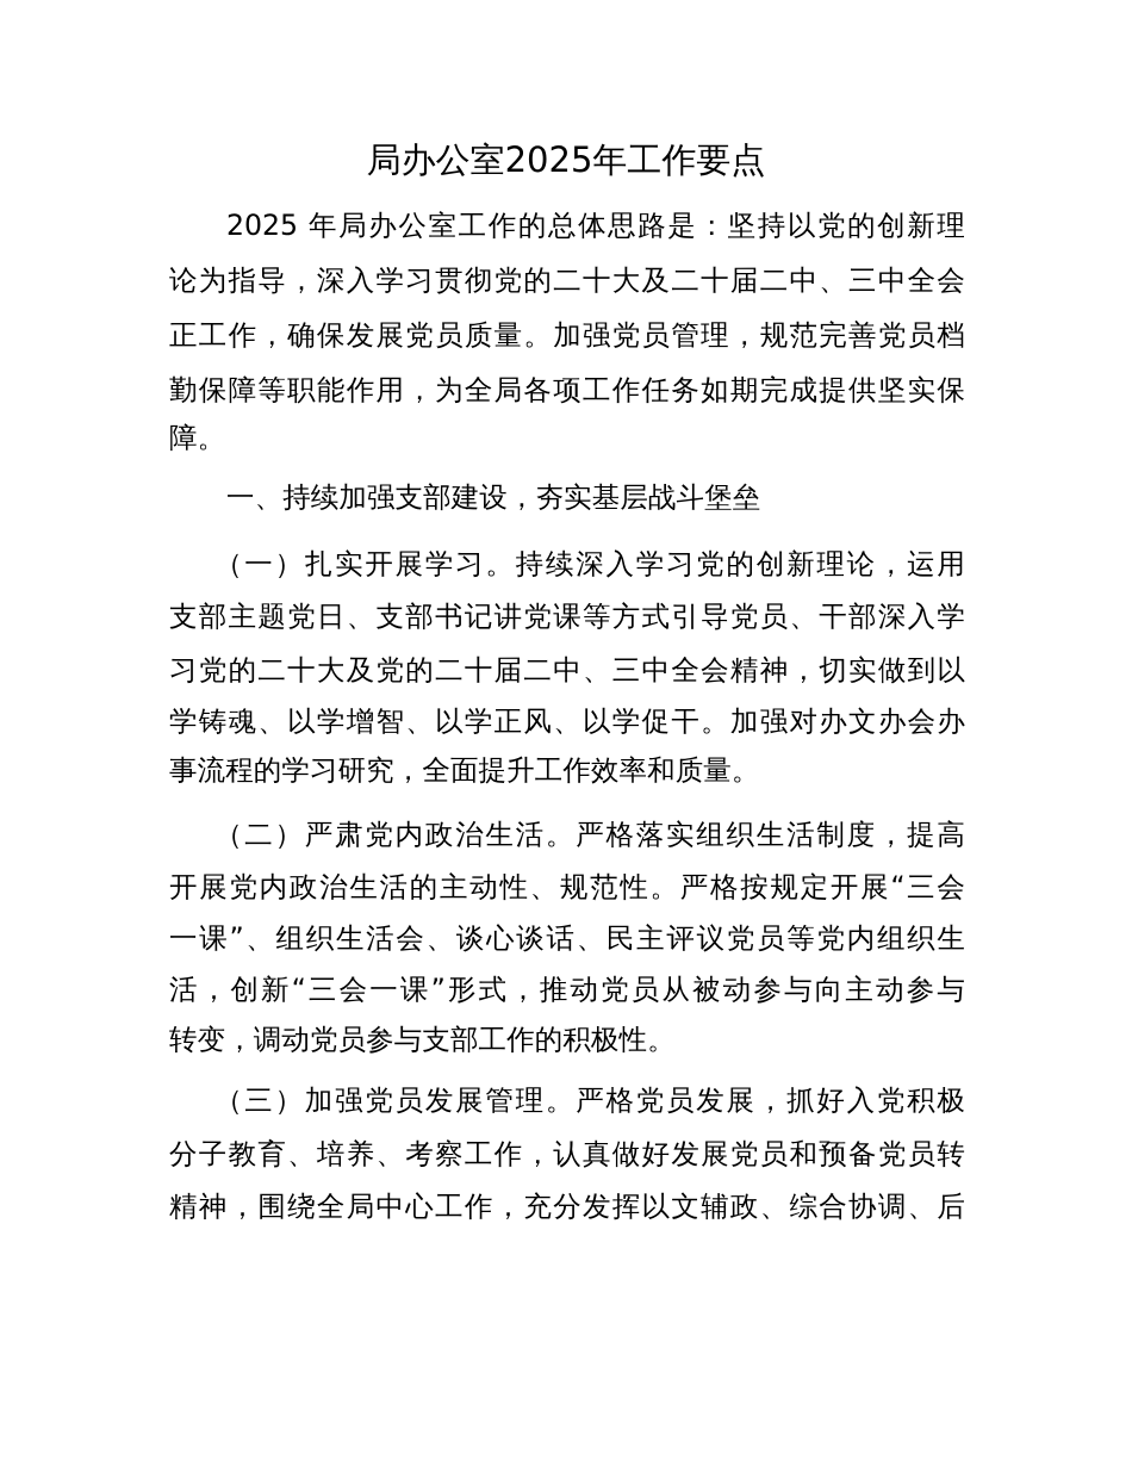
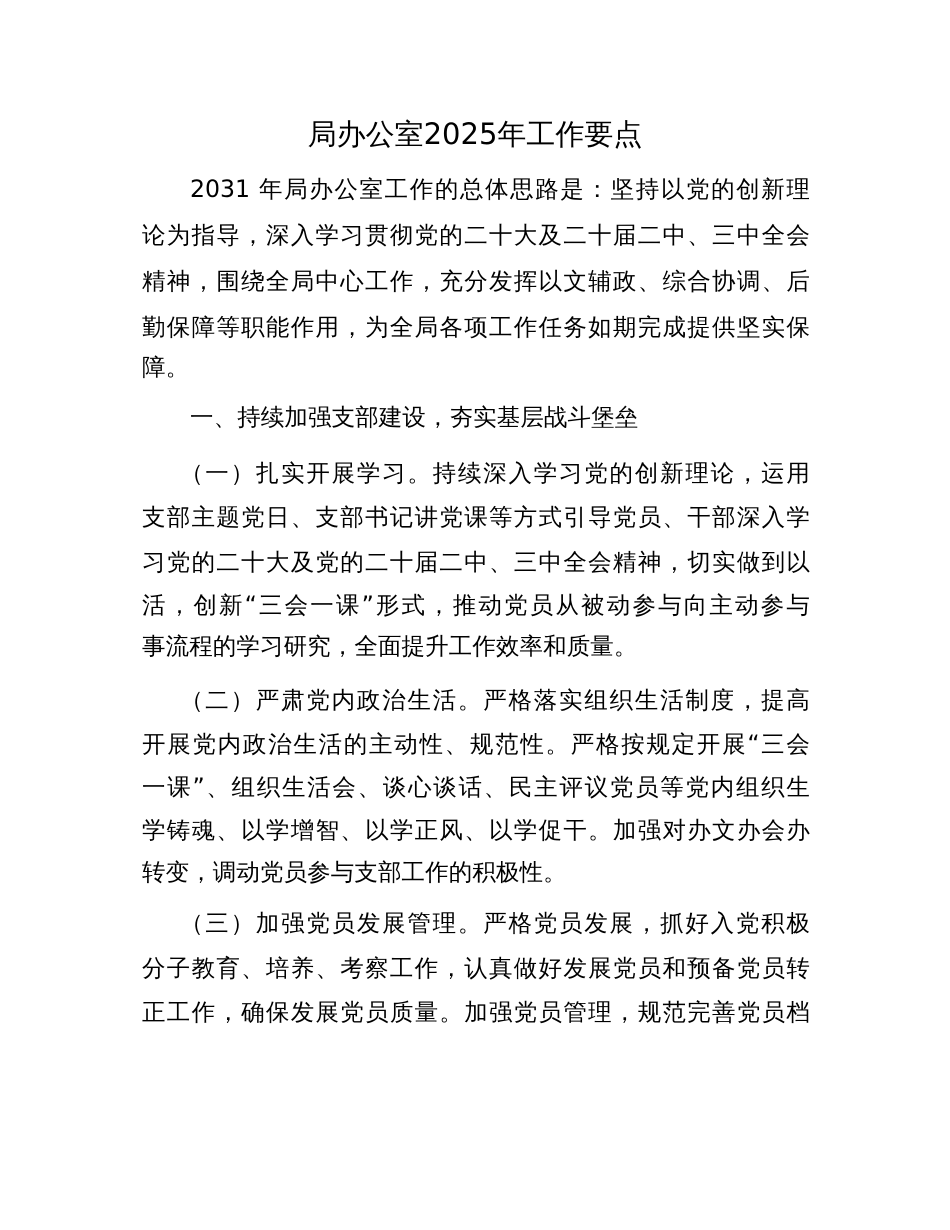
  局办公室2025年工作要点
- 2025 年局办公室工作的总体思路是：坚持以党的创新理
+ 2031 年局办公室工作的总体思路是：坚持以党的创新理
  论为指导，深入学习贯彻党的二十大及二十届二中、三中全会
- 正工作，确保发展党员质量。加强党员管理，规范完善党员档
+ 精神，围绕全局中心工作，充分发挥以文辅政、综合协调、后
  勤保障等职能作用，为全局各项工作任务如期完成提供坚实保
  障。
  一、持续加强支部建设，夯实基层战斗堡垒
  （一）扎实开展学习。持续深入学习党的创新理论，运用
  支部主题党日、支部书记讲党课等方式引导党员、干部深入学
  习党的二十大及党的二十届二中、三中全会精神，切实做到以
- 学铸魂、以学增智、以学正风、以学促干。加强对办文办会办
+ 活，创新“三会一课”形式，推动党员从被动参与向主动参与
  事流程的学习研究，全面提升工作效率和质量。
  （二）严肃党内政治生活。严格落实组织生活制度，提高
  开展党内政治生活的主动性、规范性。严格按规定开展“三会
  一课”、组织生活会、谈心谈话、民主评议党员等党内组织生
- 活，创新“三会一课”形式，推动党员从被动参与向主动参与
+ 学铸魂、以学增智、以学正风、以学促干。加强对办文办会办
  转变，调动党员参与支部工作的积极性。
  （三）加强党员发展管理。严格党员发展，抓好入党积极
  分子教育、培养、考察工作，认真做好发展党员和预备党员转
- 精神，围绕全局中心工作，充分发挥以文辅政、综合协调、后
+ 正工作，确保发展党员质量。加强党员管理，规范完善党员档
